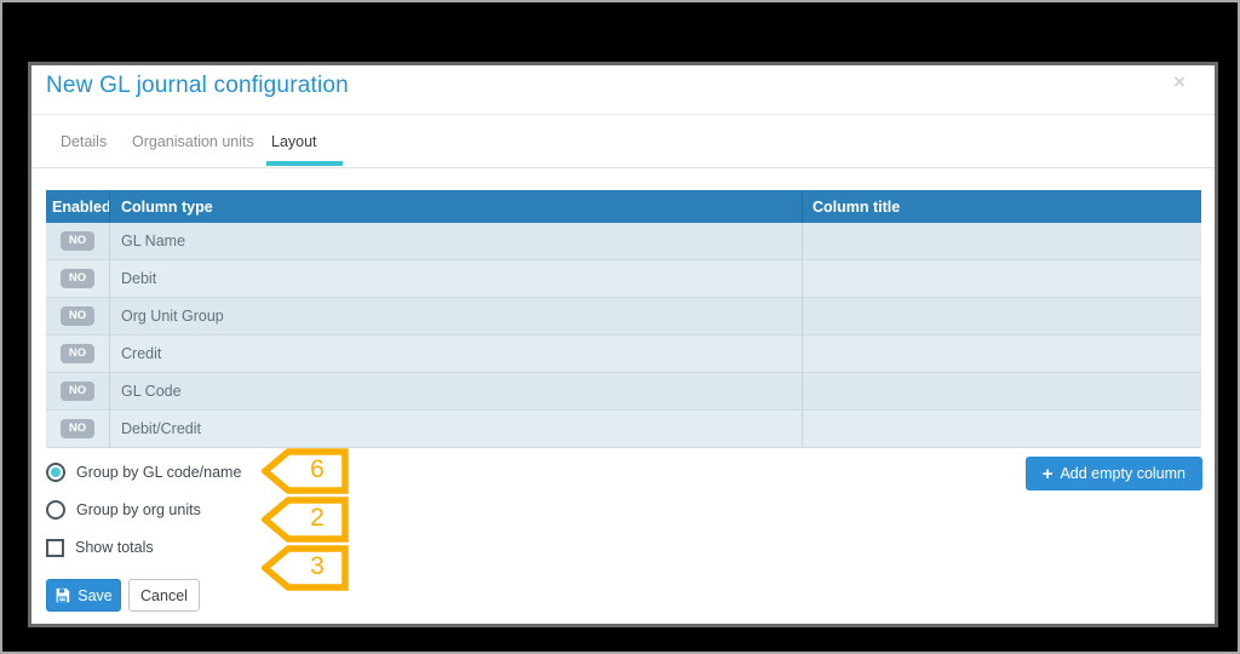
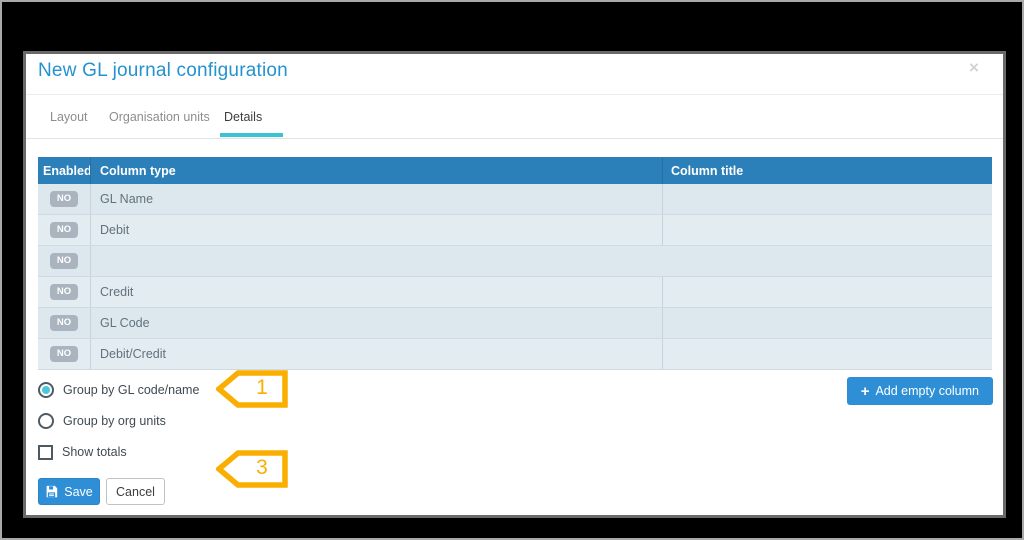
  New GL journal configuration
  ×
- Details
+ Layout
  Organisation units
- Layout
+ Details
  Enabled
  Column type
  Column title
  NO
  GL Name
  NO
  Debit
  NO
- Org Unit Group
  NO
  Credit
  NO
  GL Code
  NO
  Debit/Credit
  Group by GL code/name
  Group by org units
  Show totals
- 6
+ 1
- 2
  3
  +
  Add empty column
  Save
  Cancel
